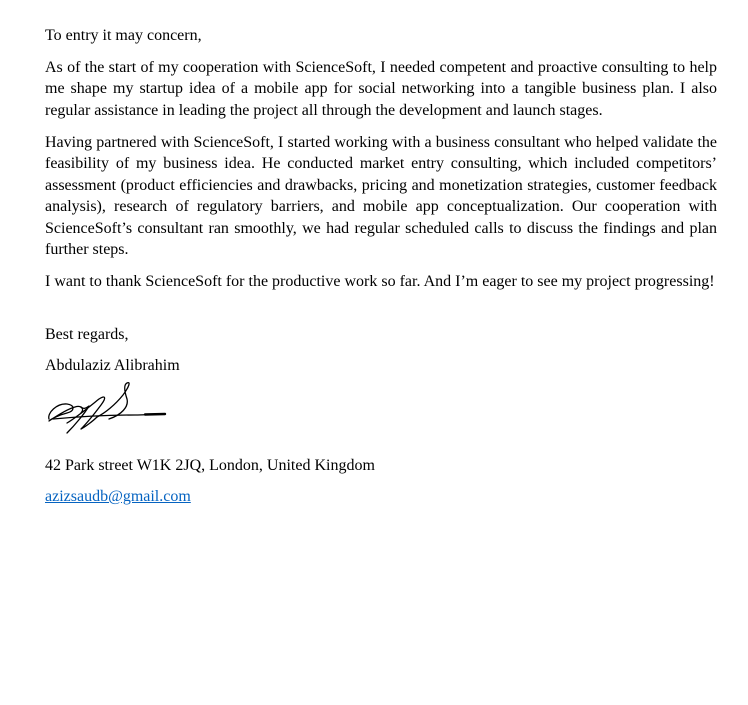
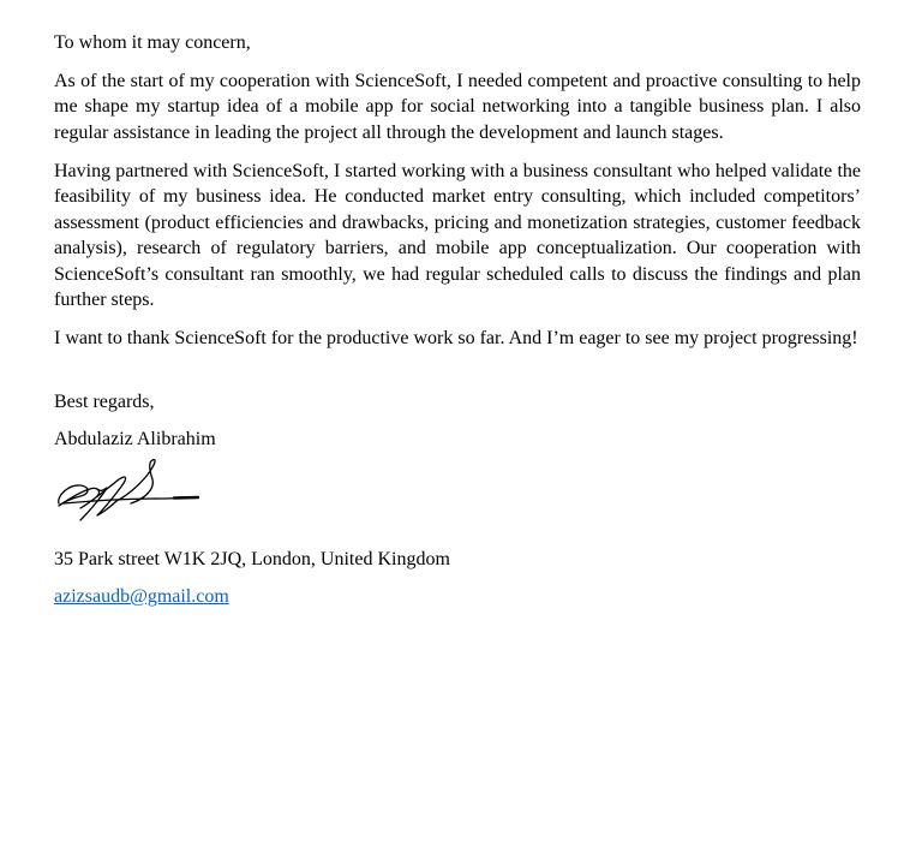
- To entry it may concern,
+ To whom it may concern,
  As of the start of my cooperation with ScienceSoft, I needed competent and proactive consulting to help me shape my startup idea of a mobile app for social networking into a tangible business plan. I also regular assistance in leading the project all through the development and launch stages.
  Having partnered with ScienceSoft, I started working with a business consultant who helped validate the feasibility of my business idea. He conducted market entry consulting, which included competitors’ assessment (product efficiencies and drawbacks, pricing and monetization strategies, customer feedback analysis), research of regulatory barriers, and mobile app conceptualization. Our cooperation with ScienceSoft’s consultant ran smoothly, we had regular scheduled calls to discuss the findings and plan further steps.
  I want to thank ScienceSoft for the productive work so far. And I’m eager to see my project progressing!
  Best regards,
  Abdulaziz Alibrahim
- 42 Park street W1K 2JQ, London, United Kingdom
+ 35 Park street W1K 2JQ, London, United Kingdom
  azizsaudb@gmail.com
